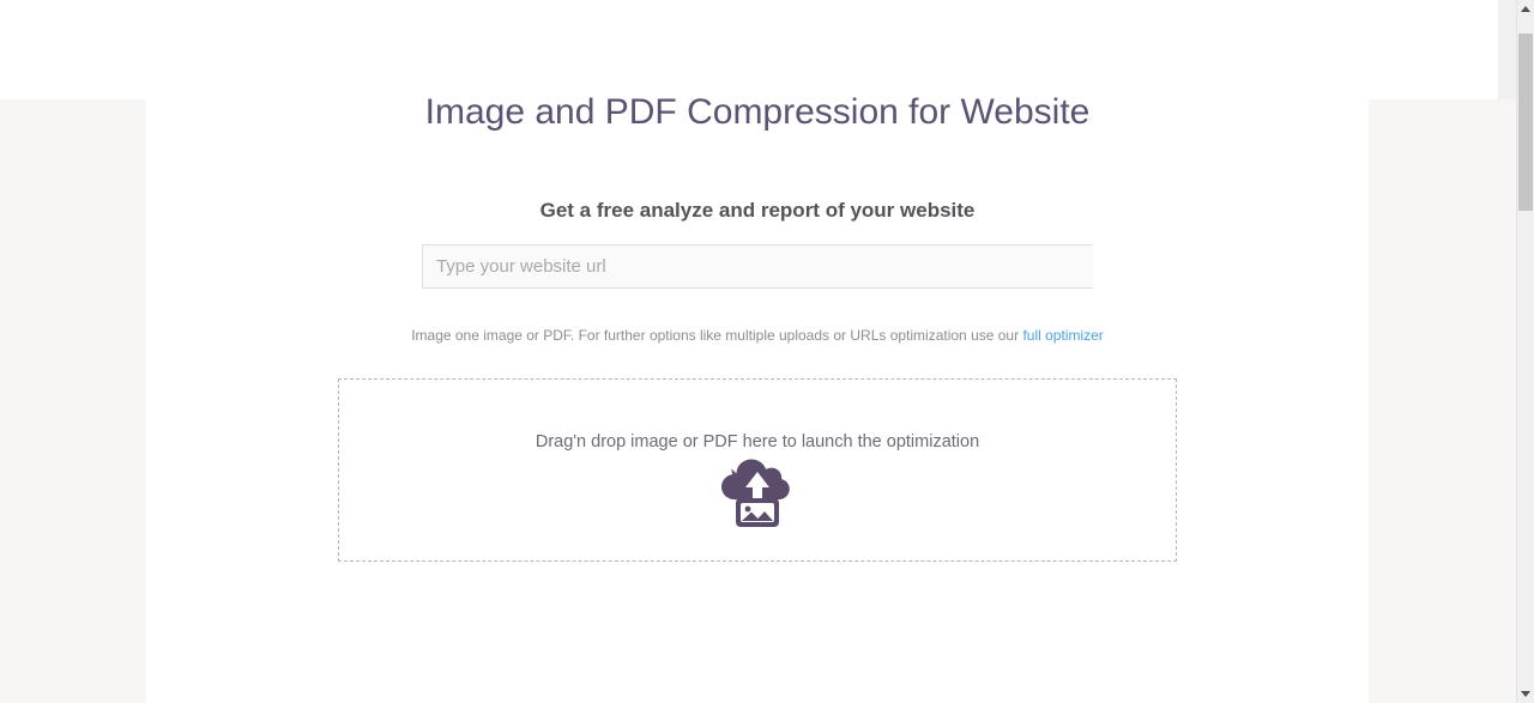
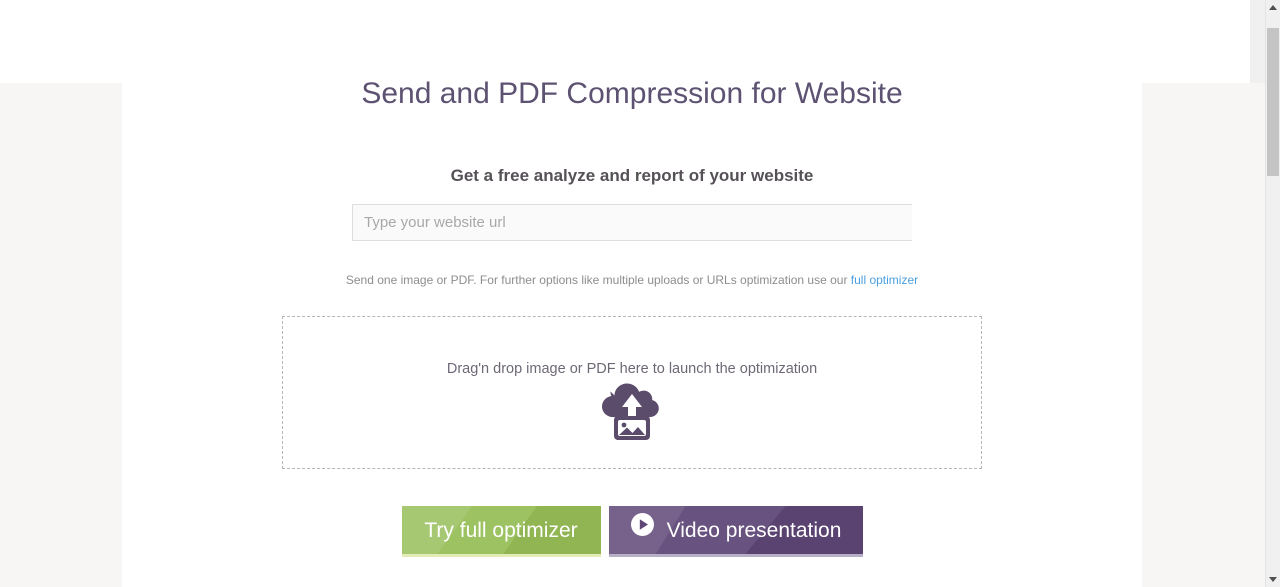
- Image and PDF Compression for Website
+ Send and PDF Compression for Website
  Get a free analyze and report of your website
  Type your website url
- Image one image or PDF. For further options like multiple uploads or URLs optimization use our full optimizer
+ Send one image or PDF. For further options like multiple uploads or URLs optimization use our full optimizer
  Drag'n drop image or PDF here to launch the optimization
+ Try full optimizer
+ Video presentation
